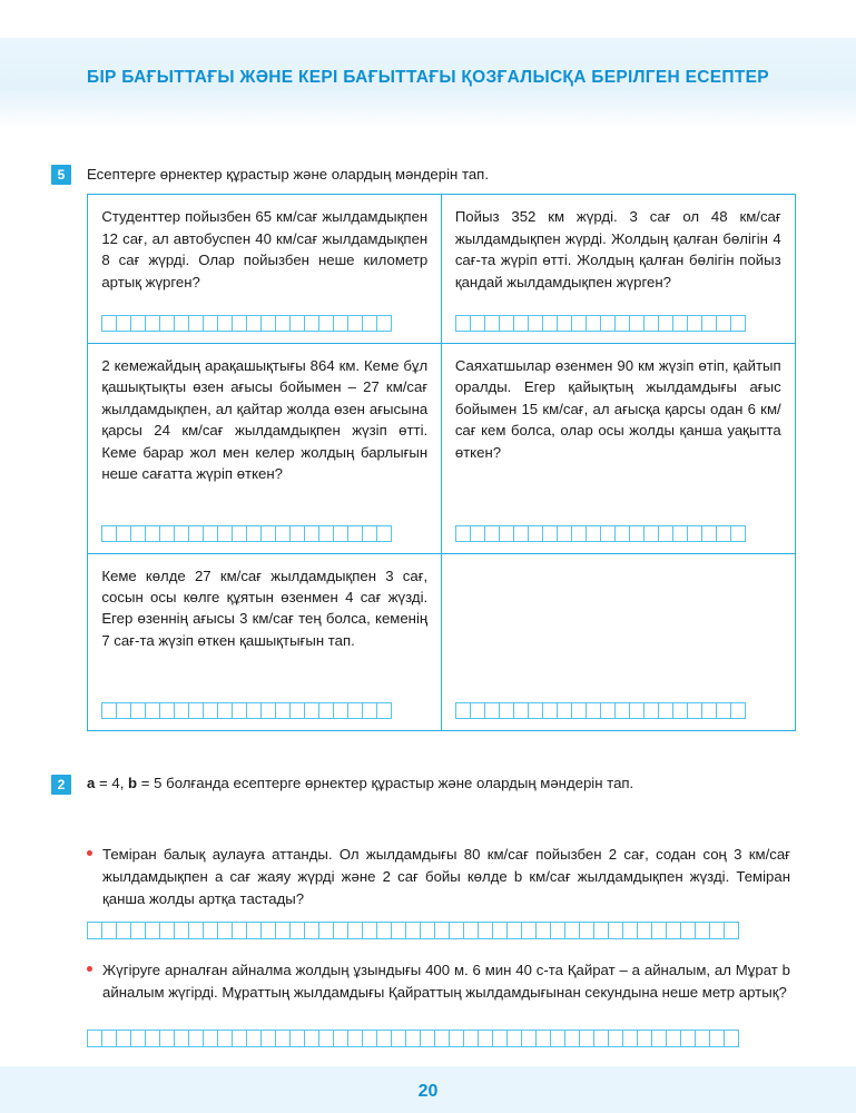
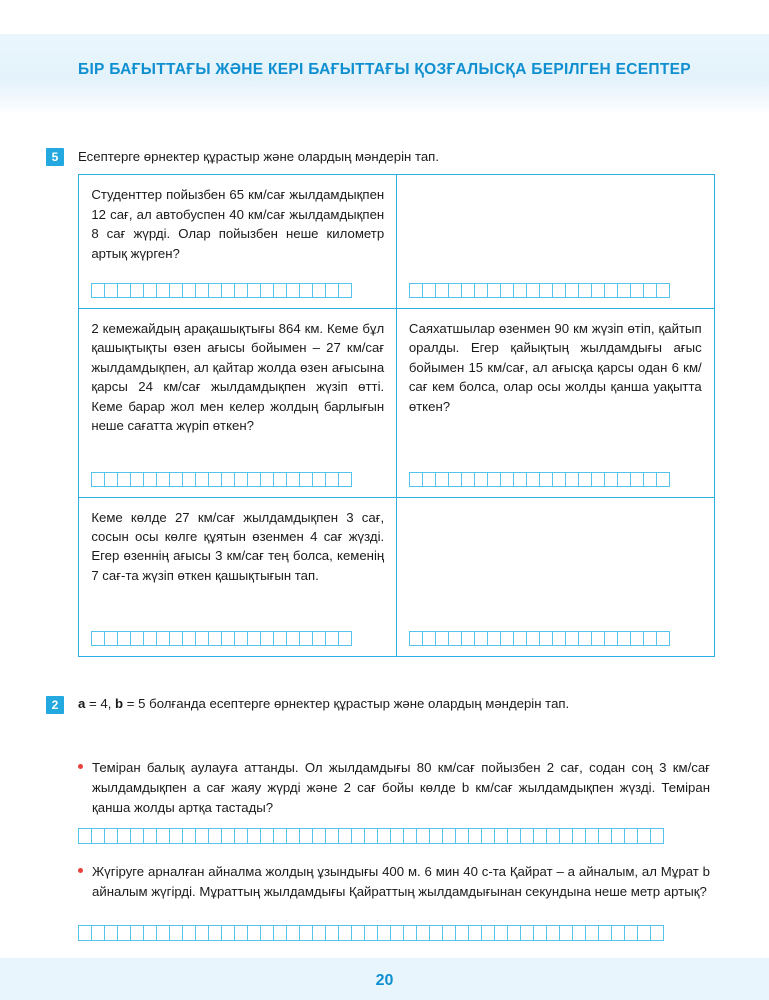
  БІР БАҒЫТТАҒЫ ЖӘНЕ КЕРІ БАҒЫТТАҒЫ ҚОЗҒАЛЫСҚА БЕРІЛГЕН ЕСЕПТЕР
  5
  Есептерге өрнектер құрастыр және олардың мәндерін тап.
  Студенттер пойызбен 65 км/сағ жылдамдықпен 12 сағ, ал автобуспен 40 км/сағ жылдамдықпен 8 сағ жүрді. Олар пойызбен неше километр артық жүрген?
- Пойыз 352 км жүрді. 3 сағ ол 48 км/сағ жылдамдықпен жүрді. Жолдың қалған бөлігін 4 сағ-та жүріп өтті. Жолдың қалған бөлігін пойыз қандай жылдамдықпен жүрген?
  2 кемежайдың арақашықтығы 864 км. Кеме бұл қашықтықты өзен ағысы бойымен – 27 км/сағ жылдамдықпен, ал қайтар жолда өзен ағысына қарсы 24 км/сағ жылдамдықпен жүзіп өтті. Кеме барар жол мен келер жолдың барлығын неше сағатта жүріп өткен?
  Саяхатшылар өзенмен 90 км жүзіп өтіп, қайтып оралды. Егер қайықтың жылдамдығы ағыс бойымен 15 км/сағ, ал ағысқа қарсы одан 6 км/сағ кем болса, олар осы жолды қанша уақытта өткен?
  Кеме көлде 27 км/сағ жылдамдықпен 3 сағ, сосын осы көлге құятын өзенмен 4 сағ жүзді. Егер өзеннің ағысы 3 км/сағ тең болса, кеменің 7 сағ-та жүзіп өткен қашықтығын тап.
  2
  a = 4, b = 5 болғанда есептерге өрнектер құрастыр және олардың мәндерін тап.
  Теміран балық аулауға аттанды. Ол жылдамдығы 80 км/сағ пойызбен 2 сағ, содан соң 3 км/сағ жылдамдықпен a сағ жаяу жүрді және 2 сағ бойы көлде b км/сағ жылдамдықпен жүзді. Теміран қанша жолды артқа тастады?
  Жүгіруге арналған айналма жолдың ұзындығы 400 м. 6 мин 40 с-та Қайрат – a айналым, ал Мұрат b айналым жүгірді. Мұраттың жылдамдығы Қайраттың жылдамдығынан секундына неше метр артық?
  20
